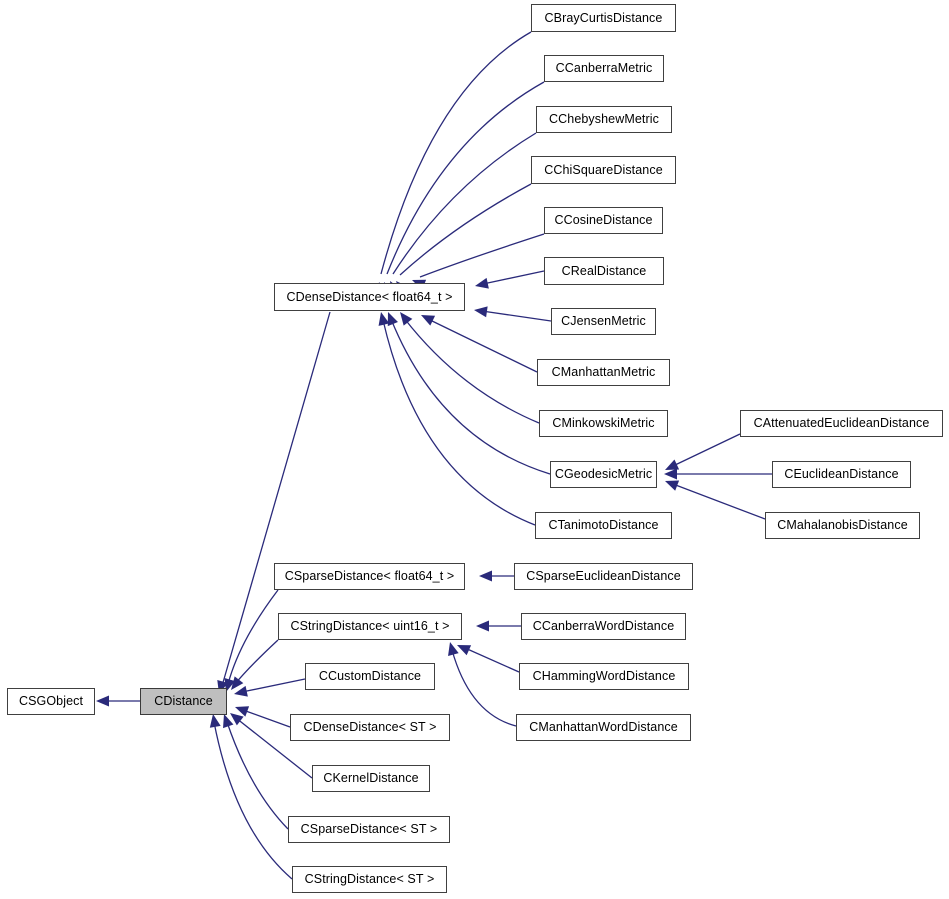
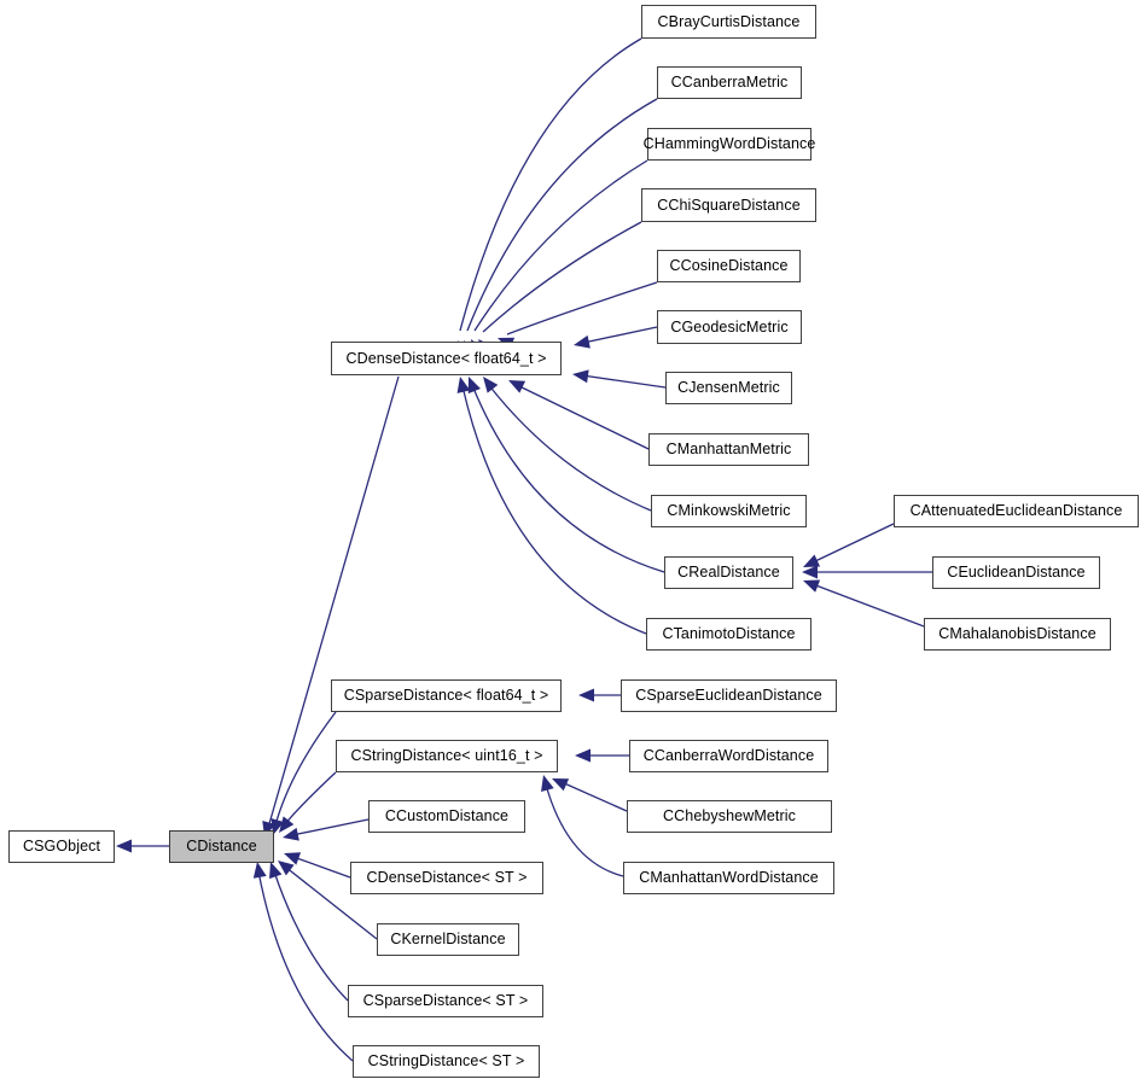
  CSGObject
  CDistance
  CDenseDistance< float64_t >
  CSparseDistance< float64_t >
  CStringDistance< uint16_t >
  CCustomDistance
  CDenseDistance< ST >
  CKernelDistance
  CSparseDistance< ST >
  CStringDistance< ST >
  CBrayCurtisDistance
  CCanberraMetric
- CChebyshewMetric
+ CHammingWordDistance
  CChiSquareDistance
  CCosineDistance
- CRealDistance
+ CGeodesicMetric
  CJensenMetric
  CManhattanMetric
  CMinkowskiMetric
- CGeodesicMetric
+ CRealDistance
  CTanimotoDistance
  CAttenuatedEuclideanDistance
  CEuclideanDistance
  CMahalanobisDistance
  CSparseEuclideanDistance
  CCanberraWordDistance
- CHammingWordDistance
+ CChebyshewMetric
  CManhattanWordDistance
